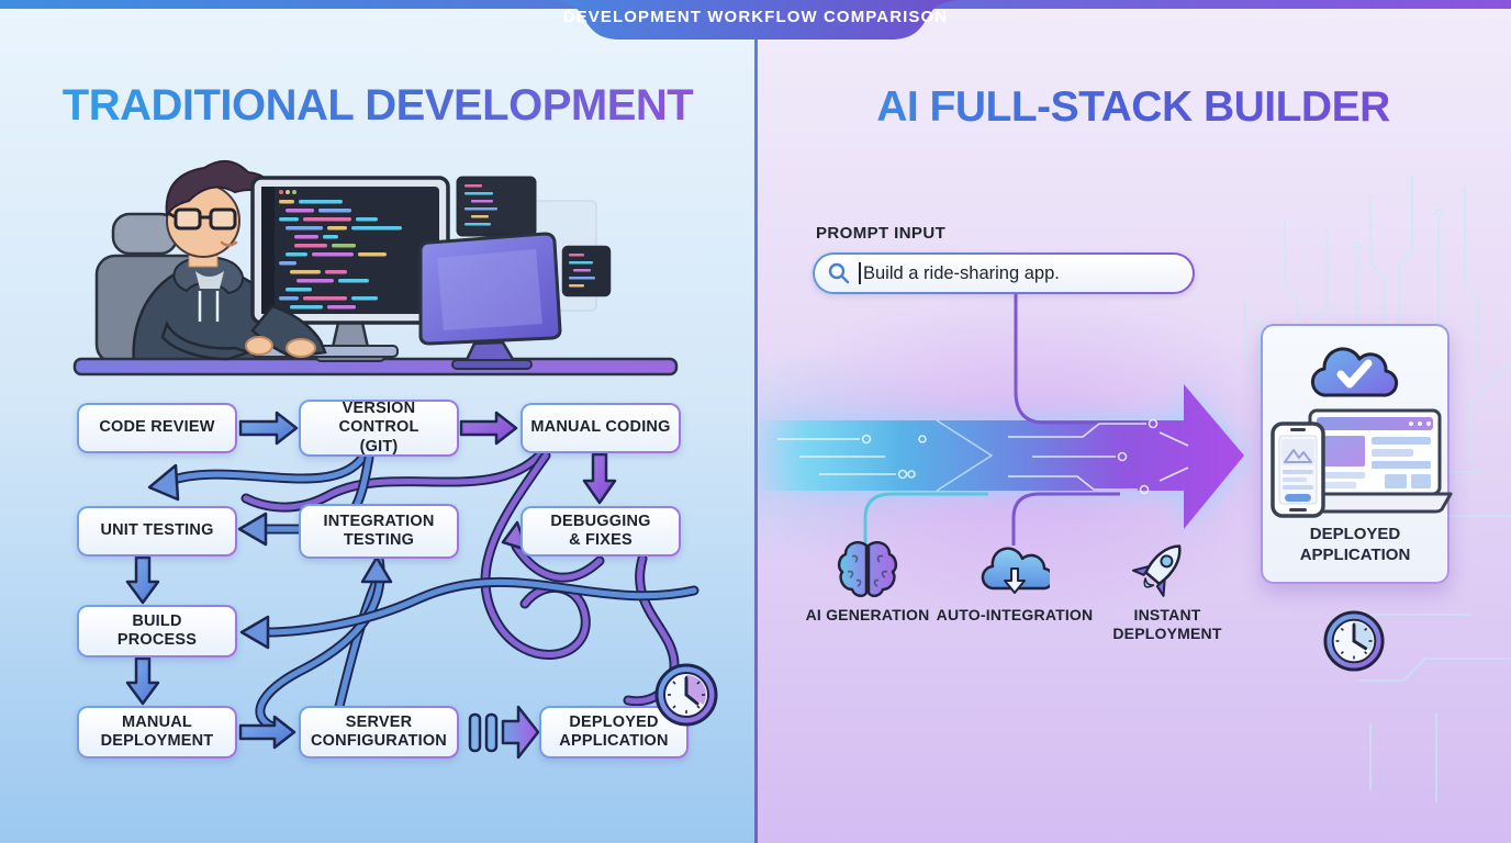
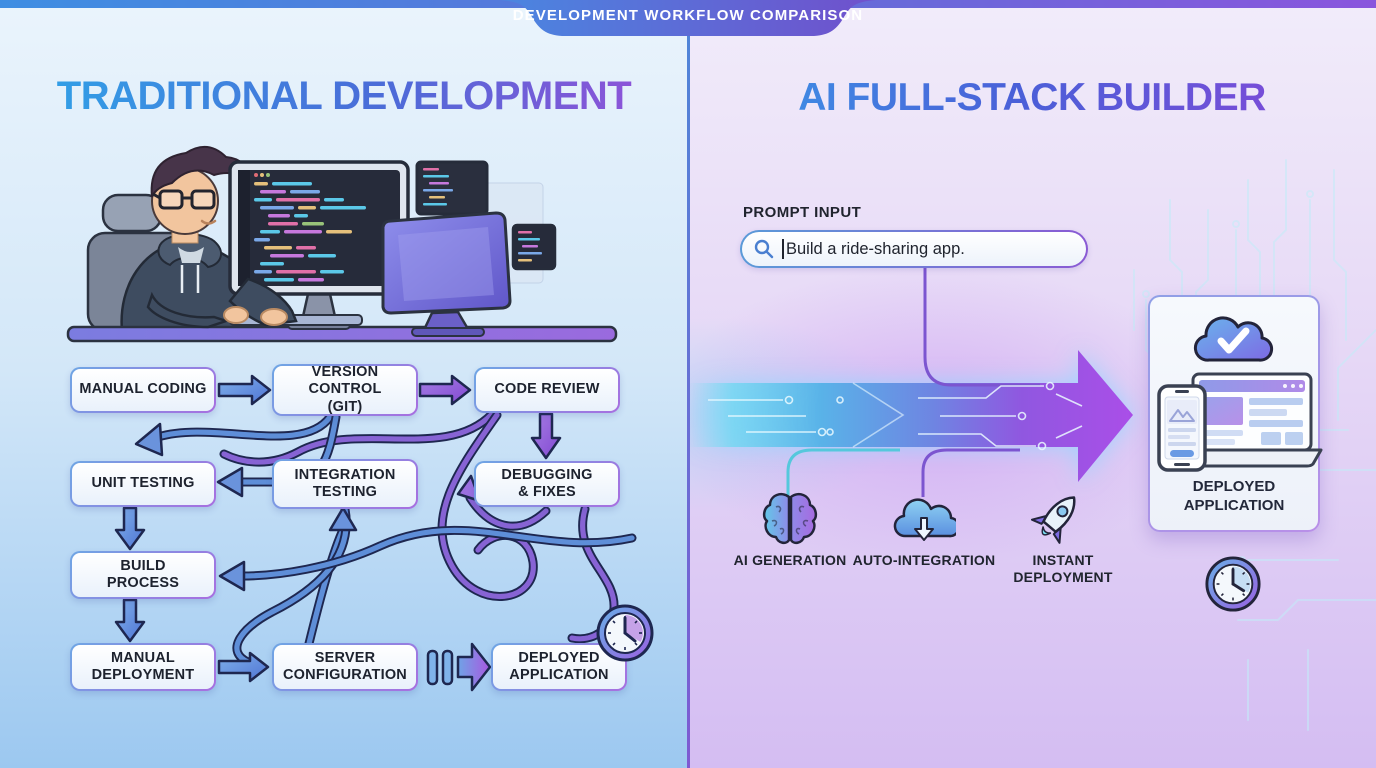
  DEVELOPMENT WORKFLOW COMPARISON
  TRADITIONAL DEVELOPMENT
  AI FULL-STACK BUILDER
- CODE REVIEW
+ MANUAL CODING
  VERSION CONTROL
  (GIT)
- MANUAL CODING
+ CODE REVIEW
  UNIT TESTING
  INTEGRATION
  TESTING
  DEBUGGING
  & FIXES
  BUILD
  PROCESS
  MANUAL
  DEPLOYMENT
  SERVER
  CONFIGURATION
  DEPLOYED
  APPLICATION
  PROMPT INPUT
  Build a ride-sharing app.
  AI GENERATION
  AUTO-INTEGRATION
  INSTANT
  DEPLOYMENT
  DEPLOYED
  APPLICATION
